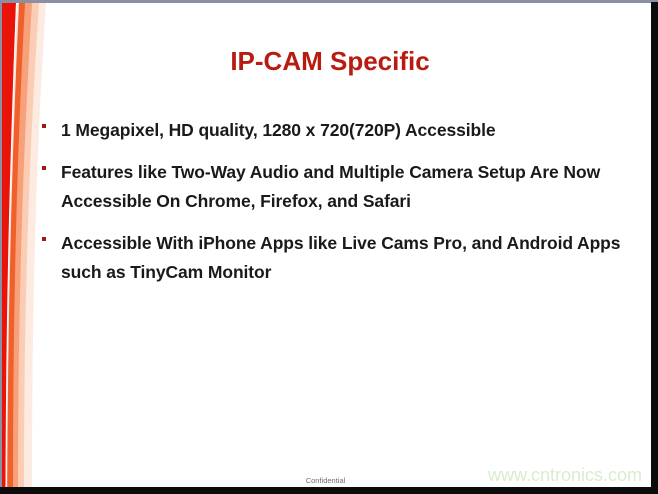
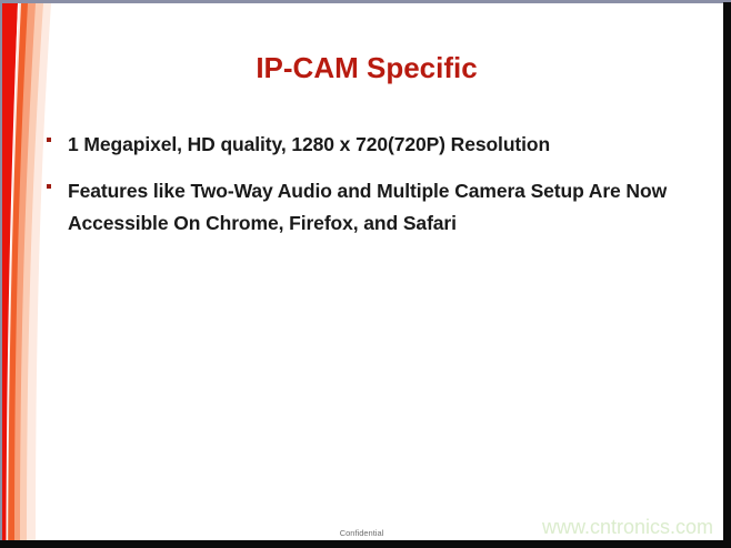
  IP-CAM Specific
- 1 Megapixel, HD quality, 1280 x 720(720P) Accessible
+ 1 Megapixel, HD quality, 1280 x 720(720P) Resolution
  Features like Two-Way Audio and Multiple Camera Setup Are Now Accessible On Chrome, Firefox, and Safari
- Accessible With iPhone Apps like Live Cams Pro, and Android Apps such as TinyCam Monitor
  Confidential
  www.cntronics.com
